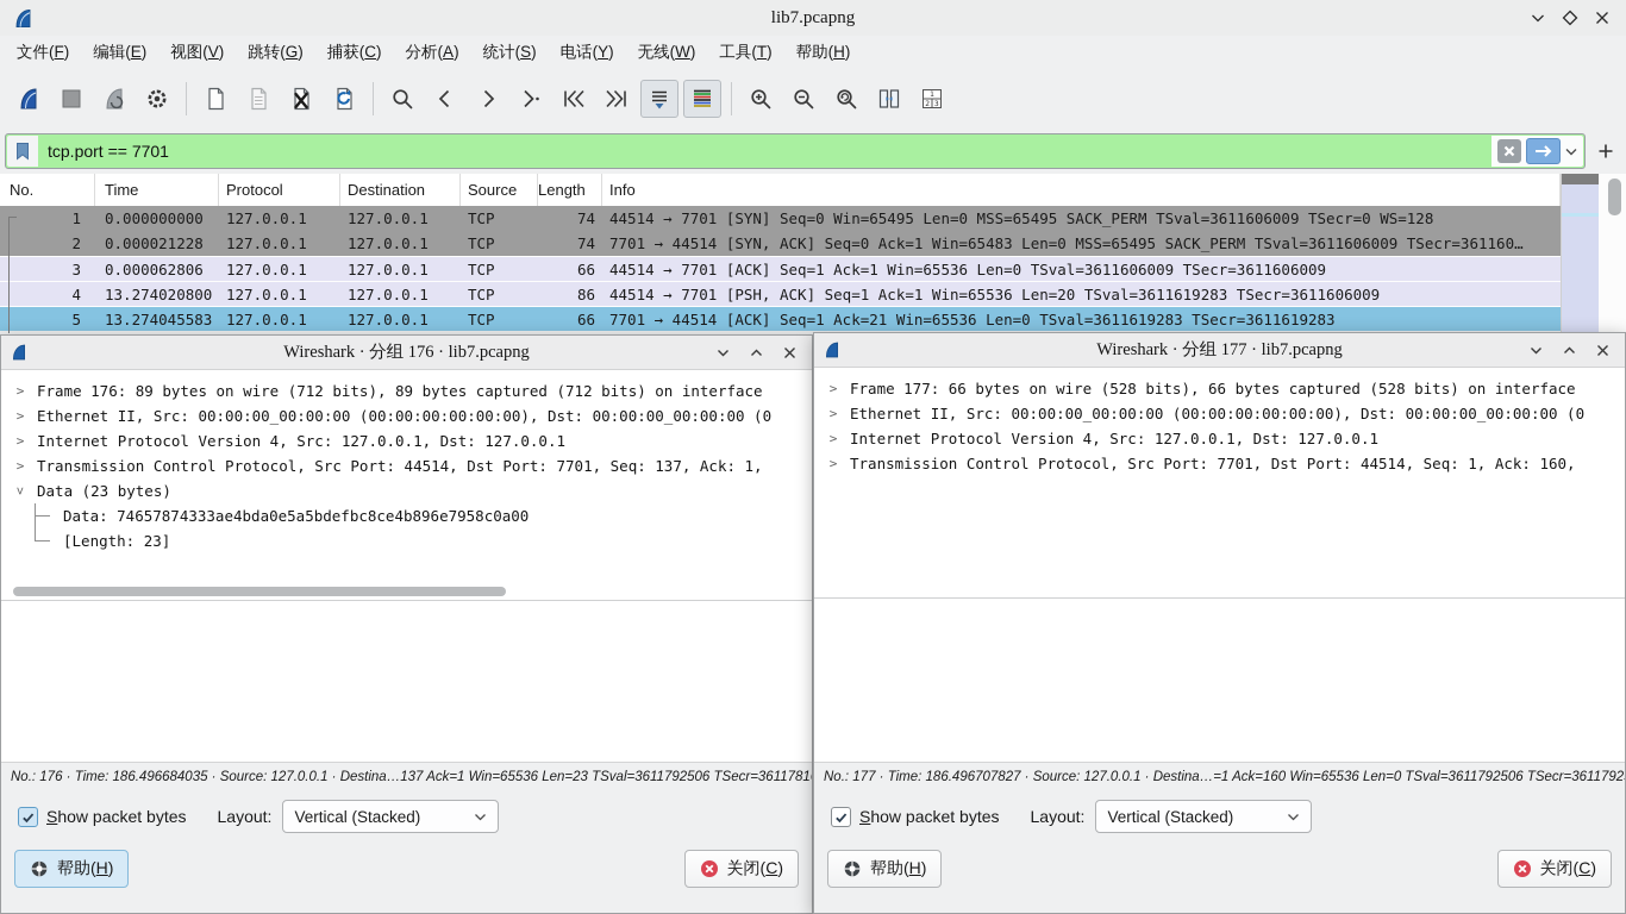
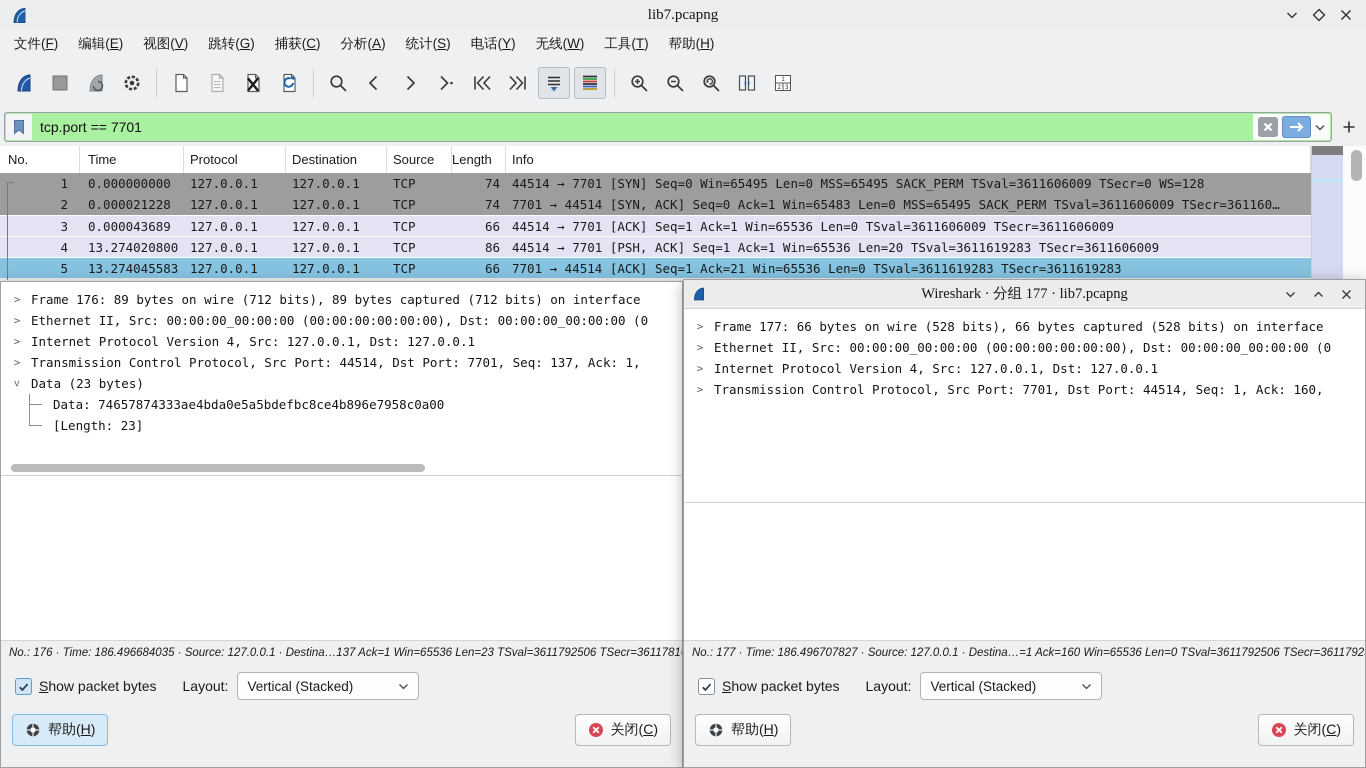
  lib7.pcapng
  文件(F)
  编辑(E)
  视图(V)
  跳转(G)
  捕获(C)
  分析(A)
  统计(S)
  电话(Y)
  无线(W)
  工具(T)
  帮助(H)
  tcp.port == 7701
  No.
  Time
  Protocol
  Destination
  Source
  Length
  Info
  1
  0.000000000
  127.0.0.1
  127.0.0.1
  TCP
  74
  44514 → 7701 [SYN] Seq=0 Win=65495 Len=0 MSS=65495 SACK_PERM TSval=3611606009 TSecr=0 WS=128
  2
  0.000021228
  127.0.0.1
  127.0.0.1
  TCP
  74
  7701 → 44514 [SYN, ACK] Seq=0 Ack=1 Win=65483 Len=0 MSS=65495 SACK_PERM TSval=3611606009 TSecr=361160…
  3
- 0.000062806
+ 0.000043689
  127.0.0.1
  127.0.0.1
  TCP
  66
  44514 → 7701 [ACK] Seq=1 Ack=1 Win=65536 Len=0 TSval=3611606009 TSecr=3611606009
  4
  13.274020800
  127.0.0.1
  127.0.0.1
  TCP
  86
  44514 → 7701 [PSH, ACK] Seq=1 Ack=1 Win=65536 Len=20 TSval=3611619283 TSecr=3611606009
  5
  13.274045583
  127.0.0.1
  127.0.0.1
  TCP
  66
  7701 → 44514 [ACK] Seq=1 Ack=21 Win=65536 Len=0 TSval=3611619283 TSecr=3611619283
- Wireshark · 分组 176 · lib7.pcapng
  >
  Frame 176: 89 bytes on wire (712 bits), 89 bytes captured (712 bits) on interface
  >
  Ethernet II, Src: 00:00:00_00:00:00 (00:00:00:00:00:00), Dst: 00:00:00_00:00:00 (0
  >
  Internet Protocol Version 4, Src: 127.0.0.1, Dst: 127.0.0.1
  >
  Transmission Control Protocol, Src Port: 44514, Dst Port: 7701, Seq: 137, Ack: 1,
  Data (23 bytes)
  Data: 74657874333ae4bda0e5a5bdefbc8ce4b896e7958c0a00
  [Length: 23]
  No.: 176 · Time: 186.496684035 · Source: 127.0.0.1 · Destina…137 Ack=1 Win=65536 Len=23 TSval=3611792506 TSecr=3611781
  Show packet bytes
  Layout:
  Vertical (Stacked)
  帮助(H)
  关闭(C)
  Wireshark · 分组 177 · lib7.pcapng
  >
  Frame 177: 66 bytes on wire (528 bits), 66 bytes captured (528 bits) on interface
  >
  Ethernet II, Src: 00:00:00_00:00:00 (00:00:00:00:00:00), Dst: 00:00:00_00:00:00 (0
  >
  Internet Protocol Version 4, Src: 127.0.0.1, Dst: 127.0.0.1
  >
  Transmission Control Protocol, Src Port: 7701, Dst Port: 44514, Seq: 1, Ack: 160,
  No.: 177 · Time: 186.496707827 · Source: 127.0.0.1 · Destina…=1 Ack=160 Win=65536 Len=0 TSval=3611792506 TSecr=3611792
  Show packet bytes
  Layout:
  Vertical (Stacked)
  帮助(H)
  关闭(C)
